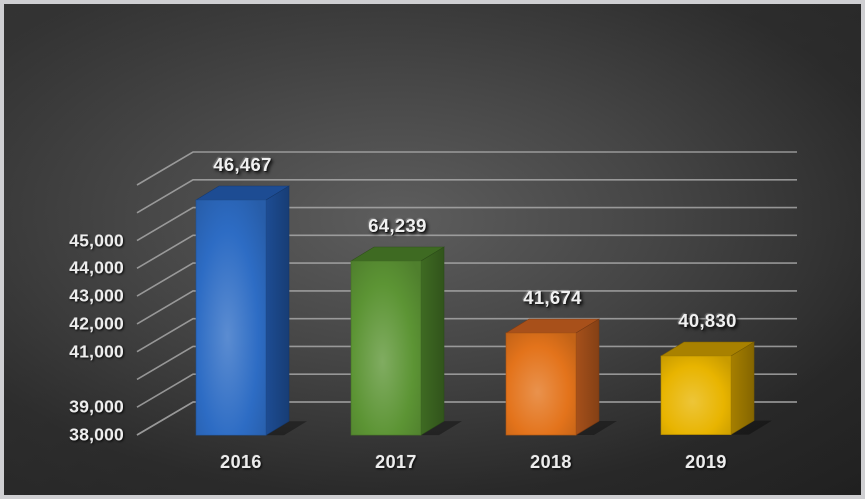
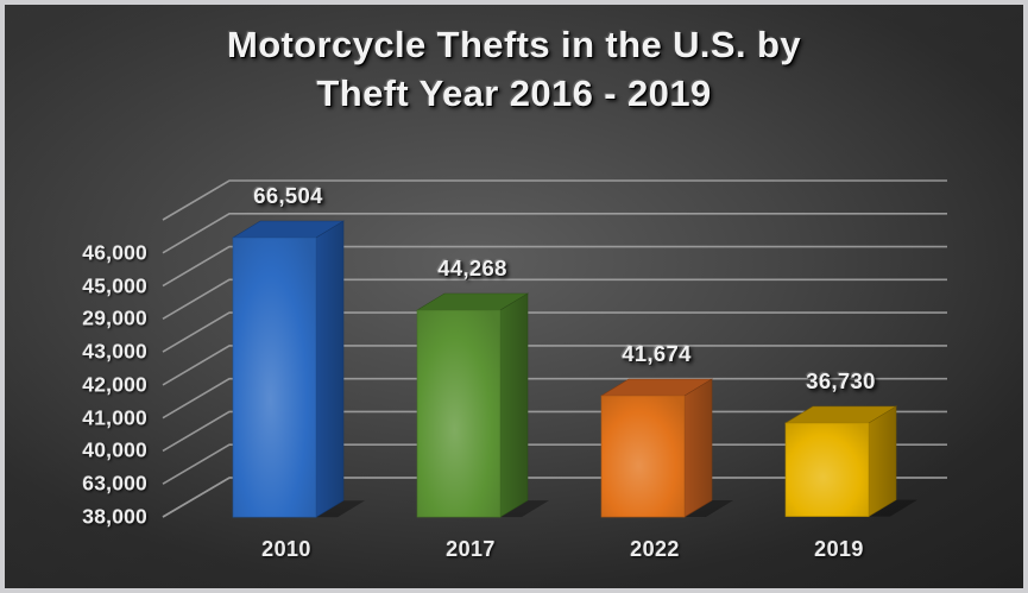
+ Motorcycle Thefts in the U.S. by
+ Theft Year 2016 - 2019
+ 46,000
  45,000
- 44,000
+ 29,000
  43,000
  42,000
  41,000
+ 40,000
- 39,000
+ 63,000
  38,000
- 46,467
+ 66,504
- 2016
+ 2010
- 64,239
+ 44,268
  2017
  41,674
- 2018
+ 2022
- 40,830
+ 36,730
  2019
